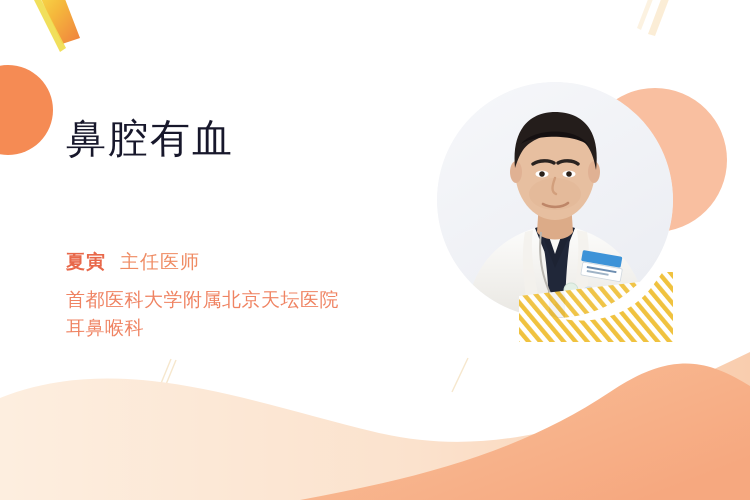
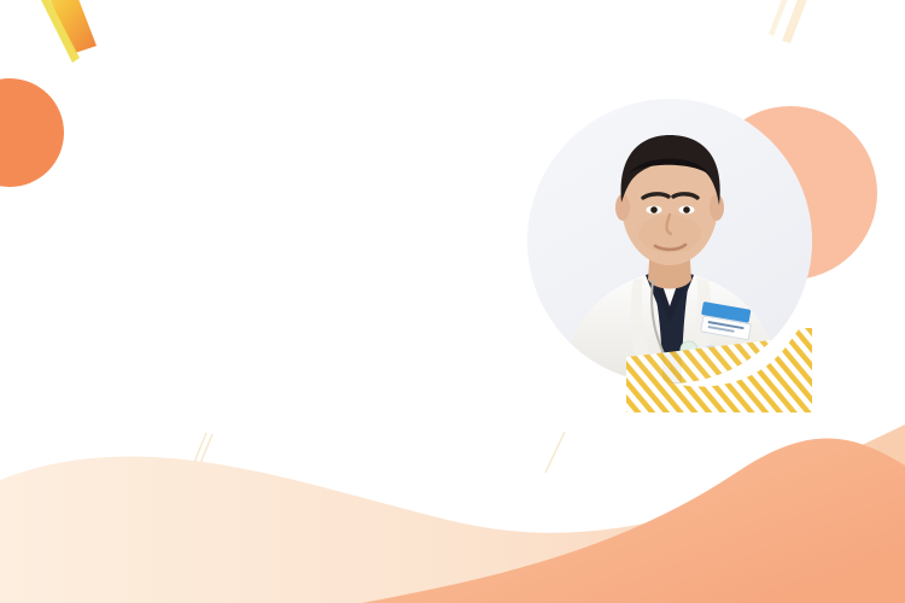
- 鼻腔有血
- 夏寅 主任医师
- 首都医科大学附属北京天坛医院
- 耳鼻喉科
